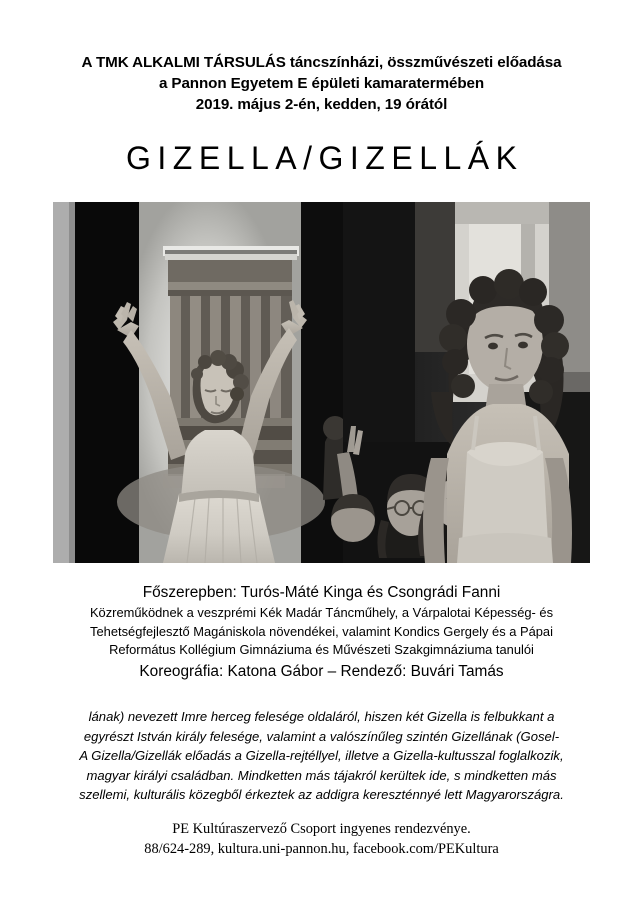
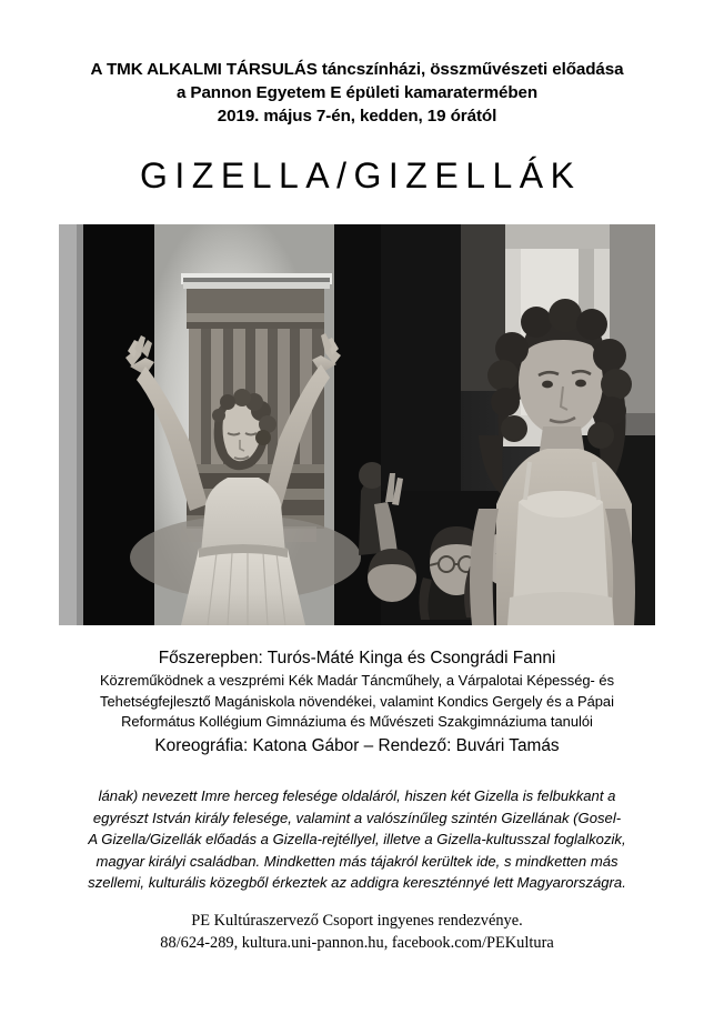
  A TMK ALKALMI TÁRSULÁS táncszínházi, összművészeti előadása
  a Pannon Egyetem E épületi kamaratermében
- 2019. május 2-én, kedden, 19 órától
+ 2019. május 7-én, kedden, 19 órától
  GIZELLA/GIZELLÁK
  Főszerepben: Turós-Máté Kinga és Csongrádi Fanni
  Közreműködnek a veszprémi Kék Madár Táncműhely, a Várpalotai Képesség- és
  Tehetségfejlesztő Magániskola növendékei, valamint Kondics Gergely és a Pápai
  Református Kollégium Gimnáziuma és Művészeti Szakgimnáziuma tanulói
  Koreográfia: Katona Gábor – Rendező: Buvári Tamás
  lának) nevezett Imre herceg felesége oldaláról, hiszen két Gizella is felbukkant a
  egyrészt István király felesége, valamint a valószínűleg szintén Gizellának (Gosel-
  A Gizella/Gizellák előadás a Gizella-rejtéllyel, illetve a Gizella-kultusszal foglalkozik,
  magyar királyi családban. Mindketten más tájakról kerültek ide, s mindketten más
  szellemi, kulturális közegből érkeztek az addigra kereszténnyé lett Magyarországra.
  PE Kultúraszervező Csoport ingyenes rendezvénye.
  88/624-289, kultura.uni-pannon.hu, facebook.com/PEKultura
